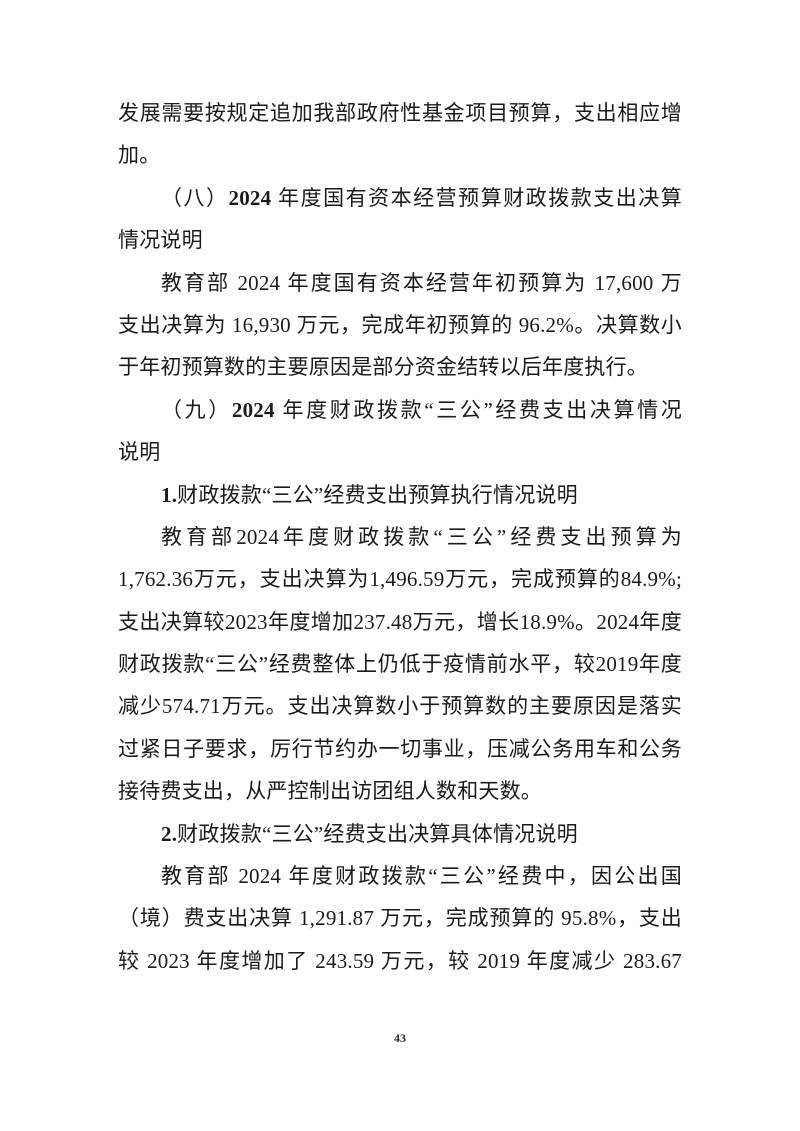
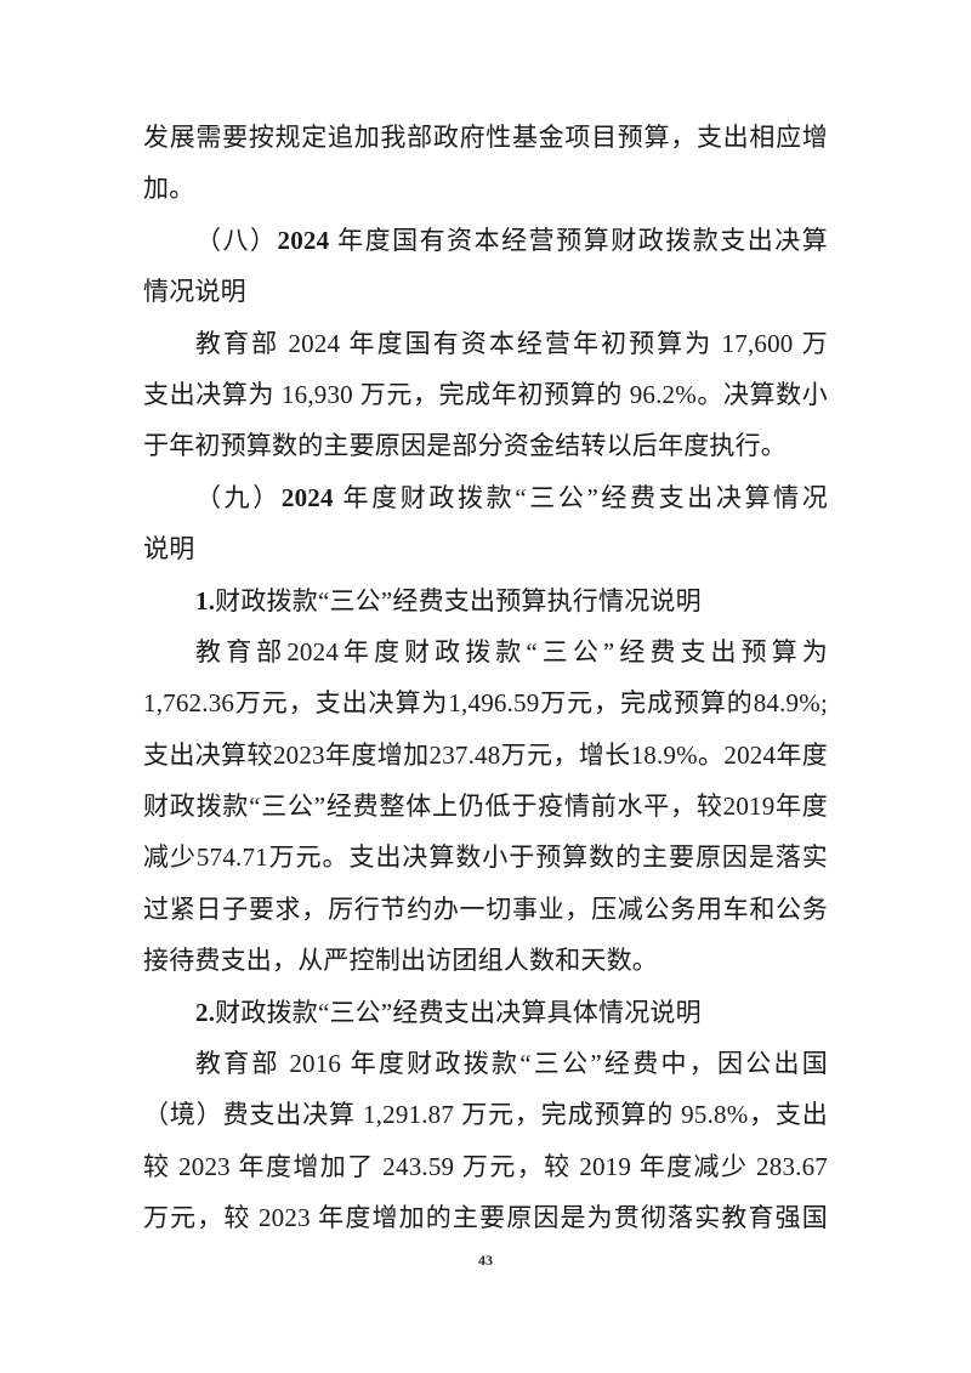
  发展需要按规定追加我部政府性基金项目预算，支出相应增
  加。
  （八）2024 年度国有资本经营预算财政拨款支出决算
  情况说明
  教育部 2024 年度国有资本经营年初预算为 17,600 万
  支出决算为 16,930 万元，完成年初预算的 96.2%。决算数小
  于年初预算数的主要原因是部分资金结转以后年度执行。
  （九）2024 年度财政拨款“三公”经费支出决算情况
  说明
  1.财政拨款“三公”经费支出预算执行情况说明
  教育部2024年度财政拨款“三公”经费支出预算为
  1,762.36万元，支出决算为1,496.59万元，完成预算的84.9%;
  支出决算较2023年度增加237.48万元，增长18.9%。2024年度
  财政拨款“三公”经费整体上仍低于疫情前水平，较2019年度
  减少574.71万元。支出决算数小于预算数的主要原因是落实
  过紧日子要求，厉行节约办一切事业，压减公务用车和公务
  接待费支出，从严控制出访团组人数和天数。
  2.财政拨款“三公”经费支出决算具体情况说明
- 教育部 2024 年度财政拨款“三公”经费中，因公出国
+ 教育部 2016 年度财政拨款“三公”经费中，因公出国
  （境）费支出决算 1,291.87 万元，完成预算的 95.8%，支出
  较 2023 年度增加了 243.59 万元，较 2019 年度减少 283.67
+ 万元，较 2023 年度增加的主要原因是为贯彻落实教育强国
  43
